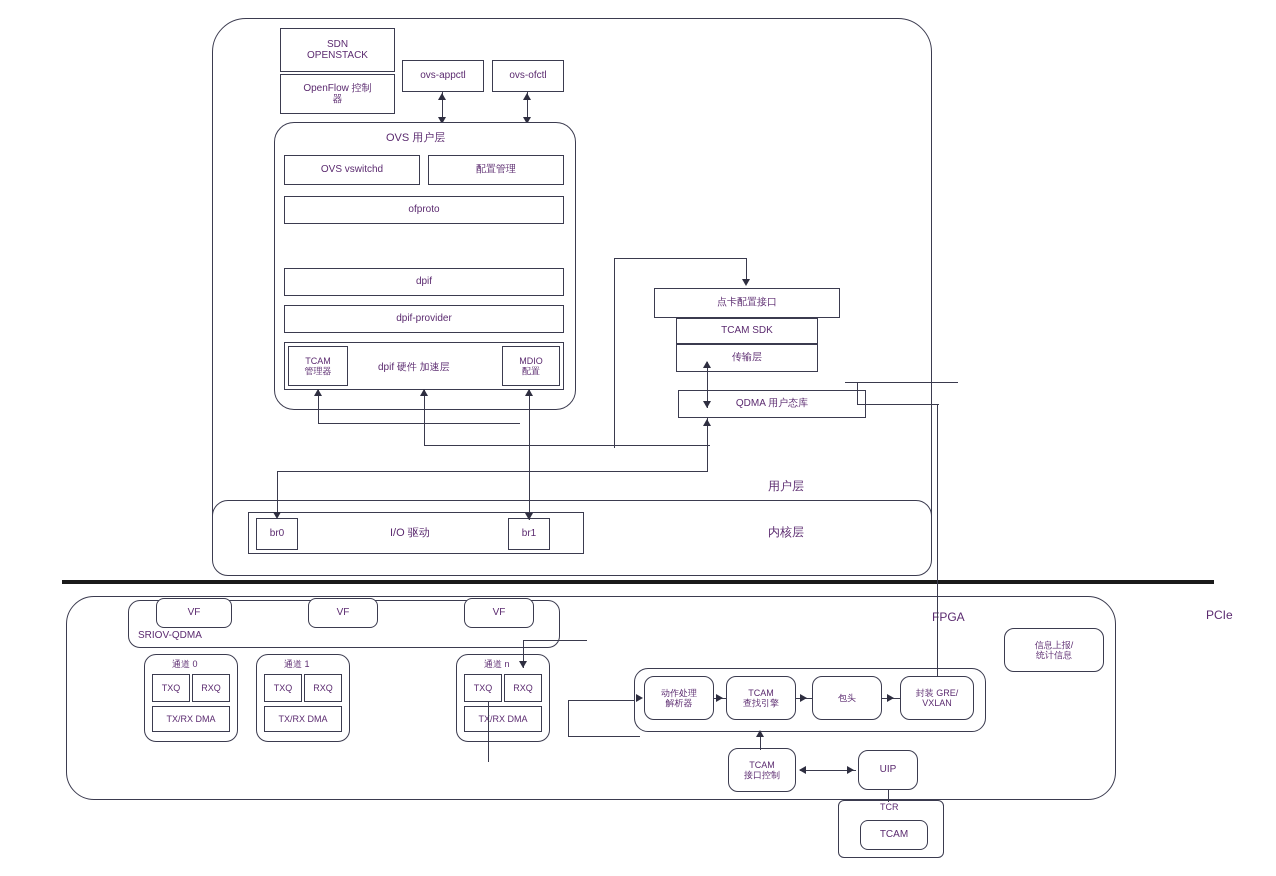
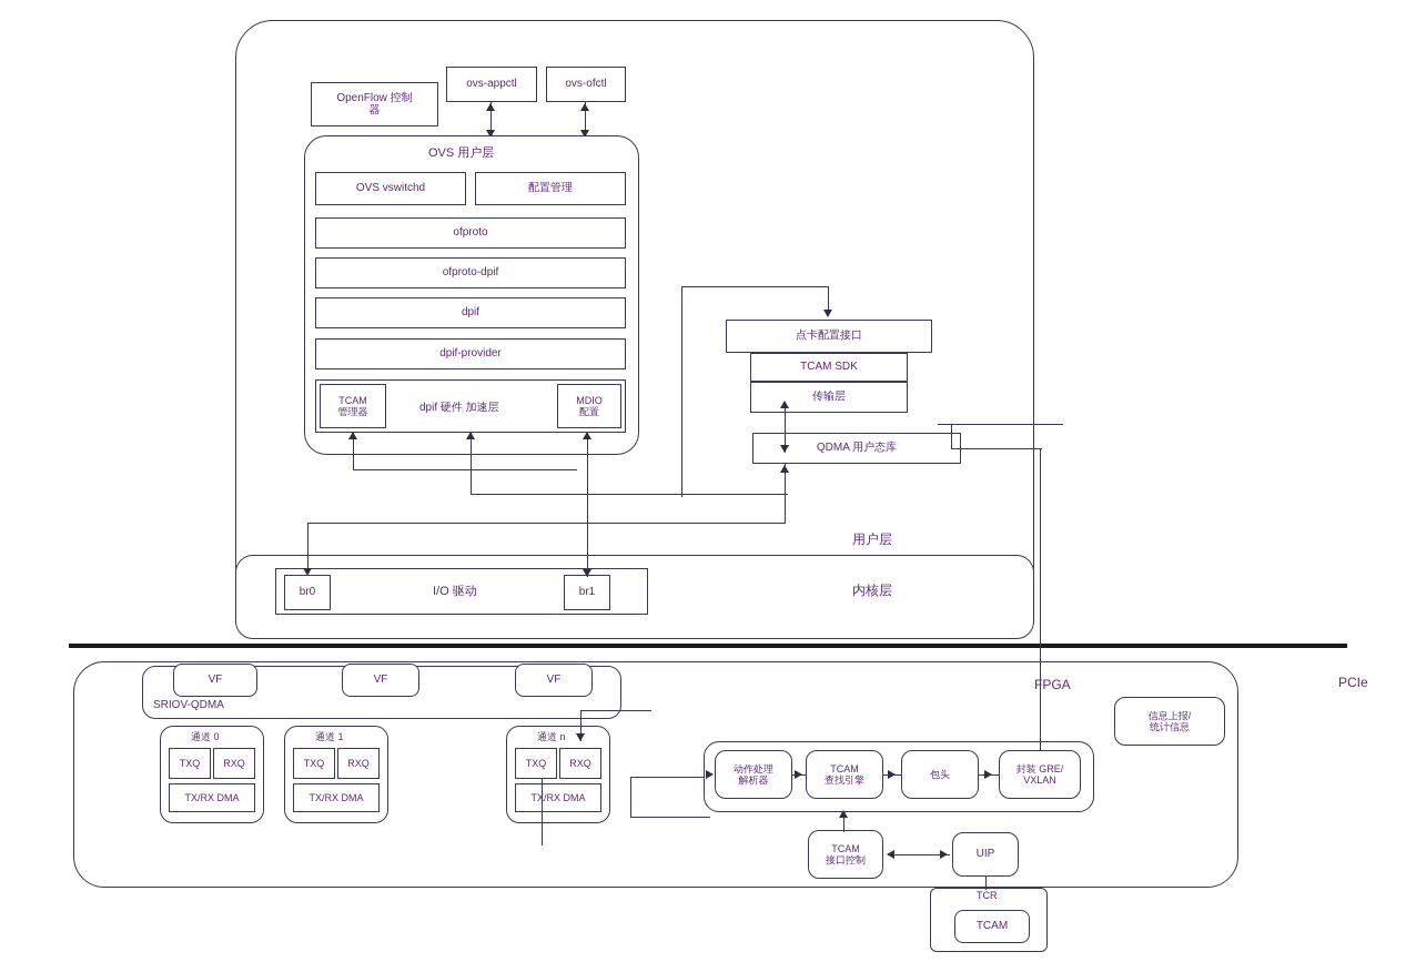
  用户层
- SDN
- OPENSTACK
  OpenFlow 控制
  器
  ovs-appctl
  ovs-ofctl
  OVS 用户层
  OVS vswitchd
  配置管理
  ofproto
+ ofproto-dpif
  dpif
  dpif-provider
  dpif 硬件 加速层
  TCAM
  管理器
  MDIO
  配置
  点卡配置接口
  TCAM SDK
  传输层
  QDMA 用户态库
  内核层
  I/O 驱动
  br0
  br1
  PCIe
  FPGA
  SRIOV-QDMA
  VF
  VF
  VF
  通道 0
  TXQ
  RXQ
  TX/RX DMA
  通道 1
  TXQ
  RXQ
  TX/RX DMA
  通道 n
  TXQ
  RXQ
  TX/RX DMA
  动作处理
  解析器
  TCAM
  查找引擎
  包头
  封装 GRE/
  VXLAN
  TCAM
  接口控制
  UIP
  信息上报/
  统计信息
  TCR
  TCAM
